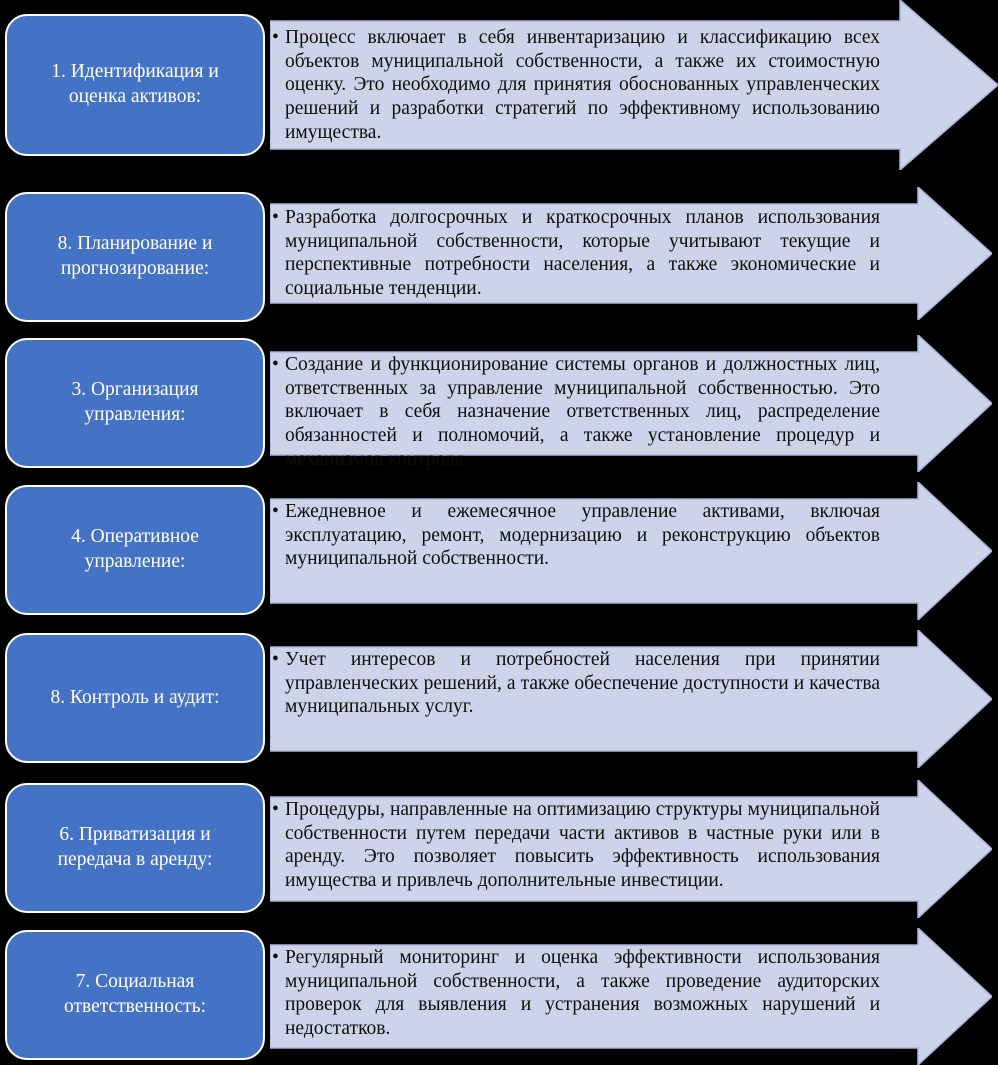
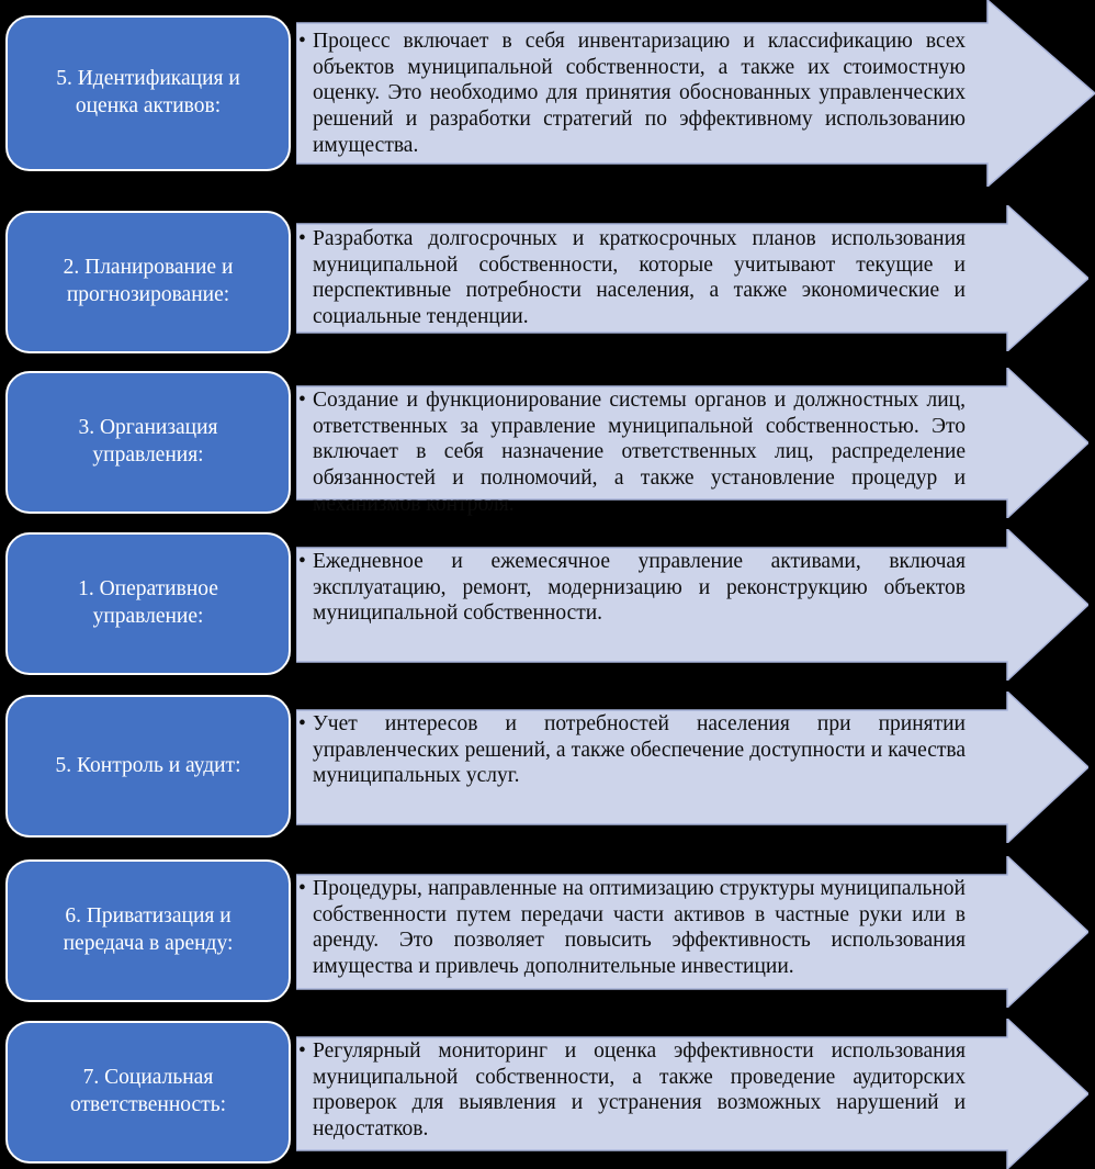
- 1. Идентификация и оценка активов:
+ 5. Идентификация и оценка активов:
  •
  Процесс включает в себя инвентаризацию и классификацию всех объектов муниципальной собственности, а также их стоимостную оценку. Это необходимо для принятия обоснованных управленческих решений и разработки стратегий по эффективному использованию имущества.
- 8. Планирование и прогнозирование:
+ 2. Планирование и прогнозирование:
  •
  Разработка долгосрочных и краткосрочных планов использования муниципальной собственности, которые учитывают текущие и перспективные потребности населения, а также экономические и социальные тенденции.
  3. Организация управления:
  •
  Создание и функционирование системы органов и должностных лиц, ответственных за управление муниципальной собственностью. Это включает в себя назначение ответственных лиц, распределение обязанностей и полномочий, а также установление процедур и механизмов контроля.
- 4. Оперативное управление:
+ 1. Оперативное управление:
  •
  Ежедневное и ежемесячное управление активами, включая эксплуатацию, ремонт, модернизацию и реконструкцию объектов муниципальной собственности.
- 8. Контроль и аудит:
+ 5. Контроль и аудит:
  •
  Учет интересов и потребностей населения при принятии управленческих решений, а также обеспечение доступности и качества муниципальных услуг.
  6. Приватизация и передача в аренду:
  •
  Процедуры, направленные на оптимизацию структуры муниципальной собственности путем передачи части активов в частные руки или в аренду. Это позволяет повысить эффективность использования имущества и привлечь дополнительные инвестиции.
  7. Социальная ответственность:
  •
  Регулярный мониторинг и оценка эффективности использования муниципальной собственности, а также проведение аудиторских проверок для выявления и устранения возможных нарушений и недостатков.
